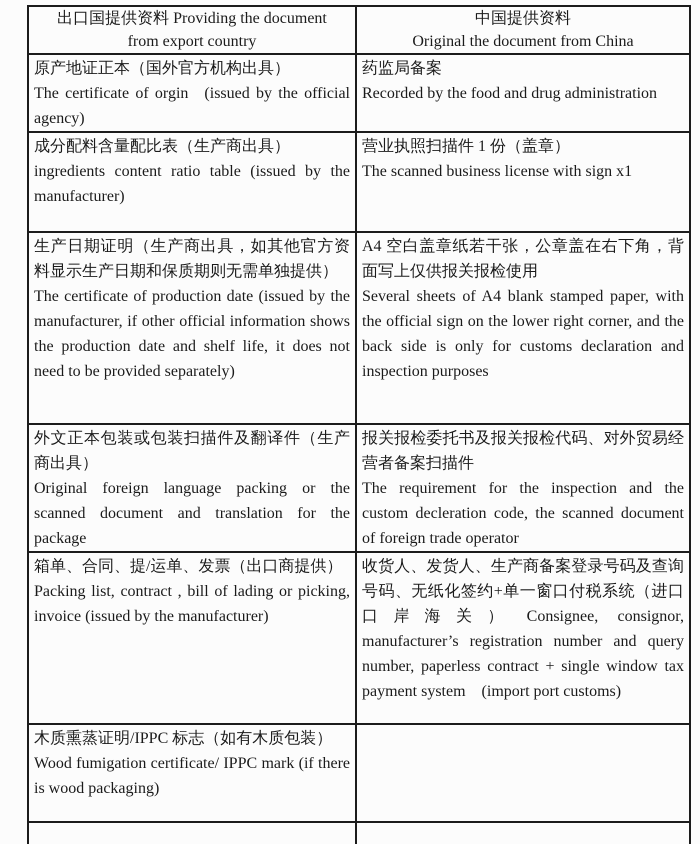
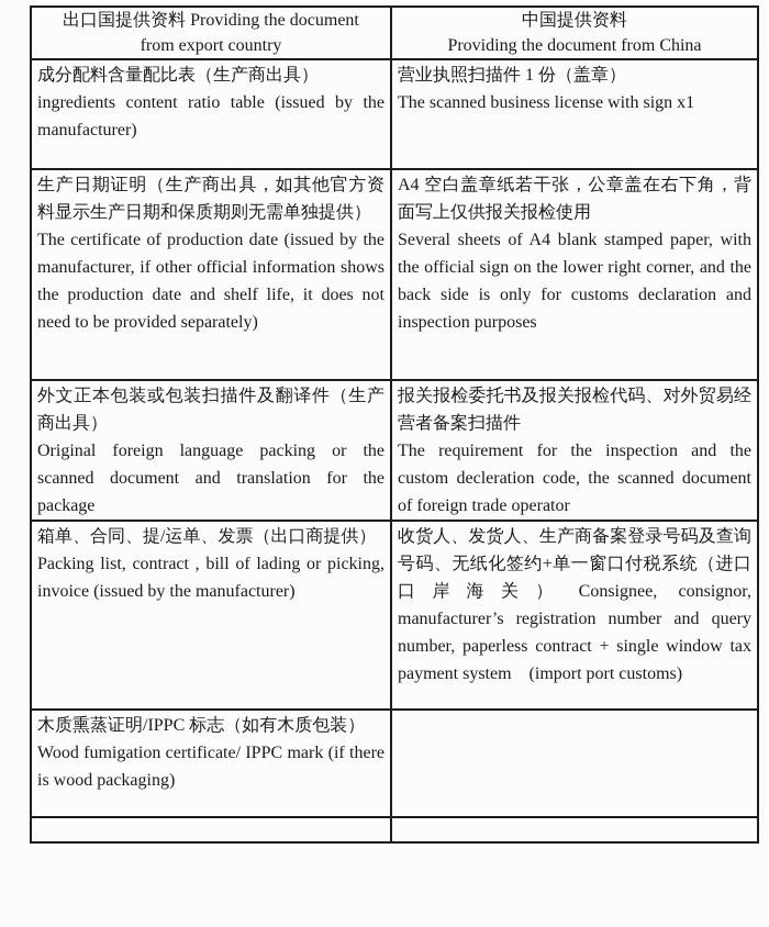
- 出口国提供资料 Providing the document from export country	中国提供资料 Original the document from China
+ 出口国提供资料 Providing the document from export country	中国提供资料 Providing the document from China
- 原产地证正本（国外官方机构出具） The certificate of orgin (issued by the official agency)	药监局备案 Recorded by the food and drug administration
  成分配料含量配比表（生产商出具） ingredients content ratio table (issued by the manufacturer)	营业执照扫描件 1 份（盖章） The scanned business license with sign x1
  生产日期证明（生产商出具，如其他官方资料显示生产日期和保质期则无需单独提供） The certificate of production date (issued by the manufacturer, if other official information shows the production date and shelf life, it does not need to be provided separately)	A4 空白盖章纸若干张，公章盖在右下角，背面写上仅供报关报检使用 Several sheets of A4 blank stamped paper, with the official sign on the lower right corner, and the back side is only for customs declaration and inspection purposes
  外文正本包装或包装扫描件及翻译件（生产商出具） Original foreign language packing or the scanned document and translation for the package	报关报检委托书及报关报检代码、对外贸易经营者备案扫描件 The requirement for the inspection and the custom decleration code, the scanned document of foreign trade operator
  箱单、合同、提/运单、发票（出口商提供） Packing list, contract , bill of lading or picking, invoice (issued by the manufacturer)	收货人、发货人、生产商备案登录号码及查询号码、无纸化签约+单一窗口付税系统（进口口岸海关） Consignee, consignor, manufacturer’s registration number and query number, paperless contract + single window tax payment system (import port customs)
  木质熏蒸证明/IPPC 标志（如有木质包装） Wood fumigation certificate/ IPPC mark (if there is wood packaging)
